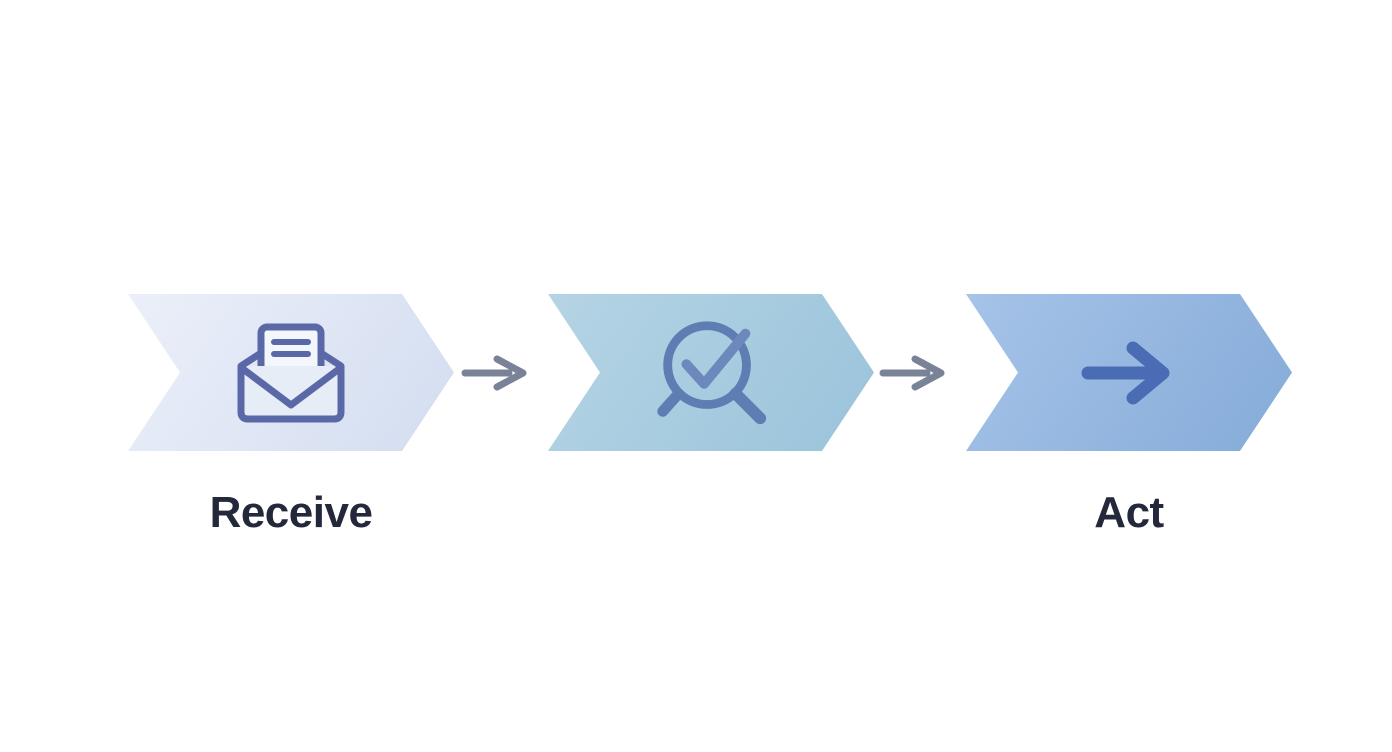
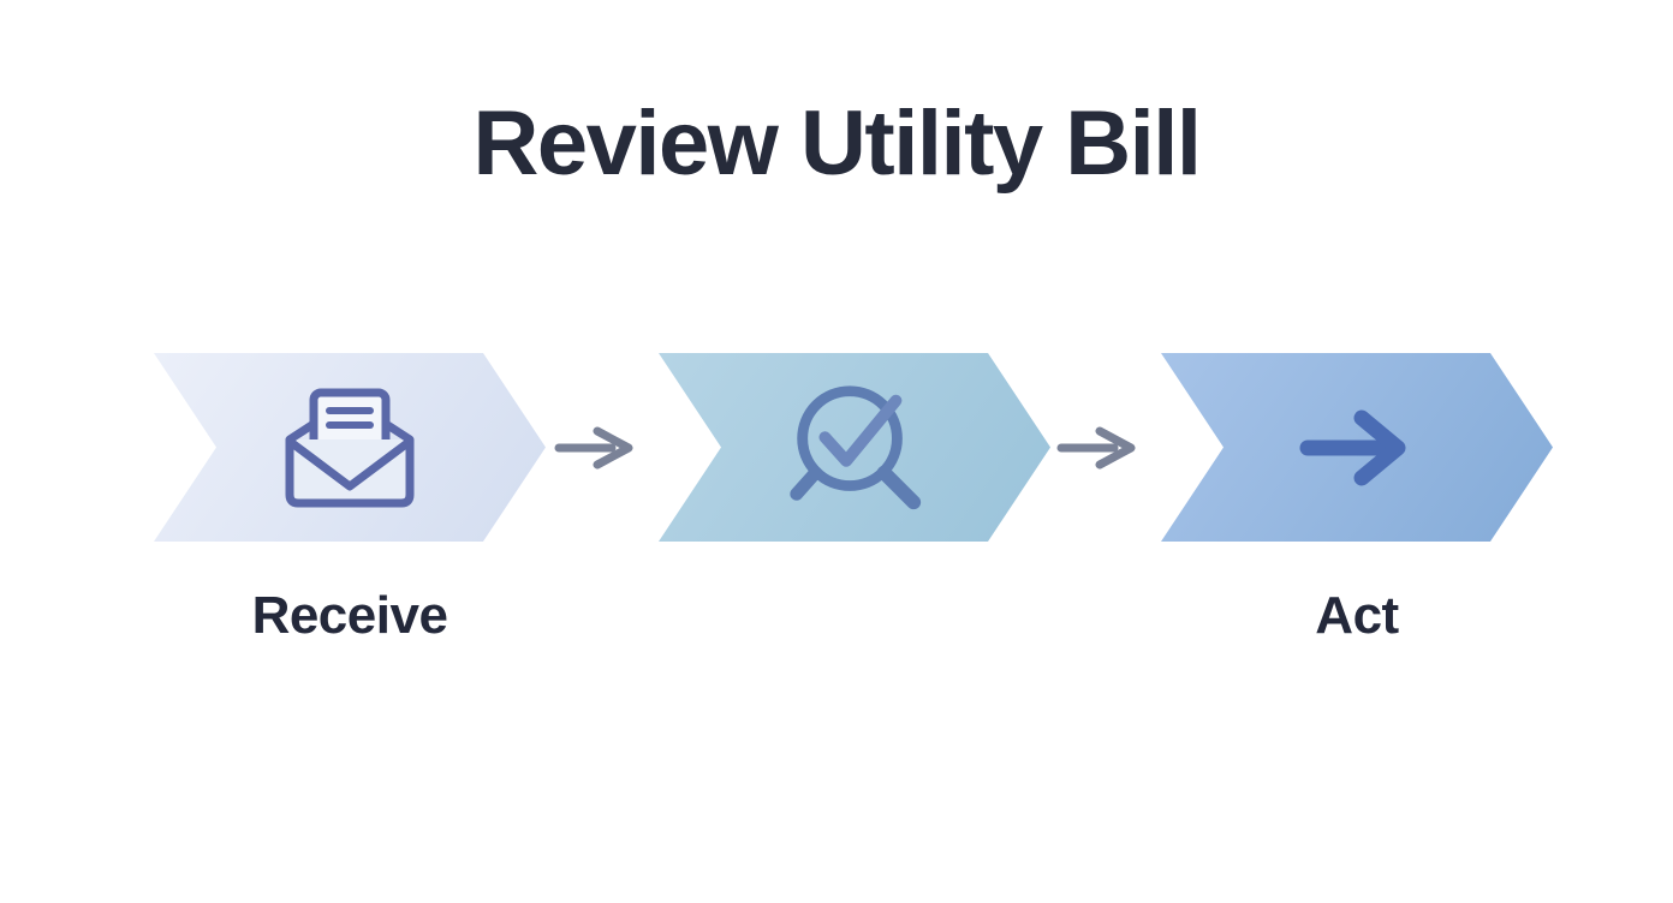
+ Review Utility Bill
  Receive
  Act
